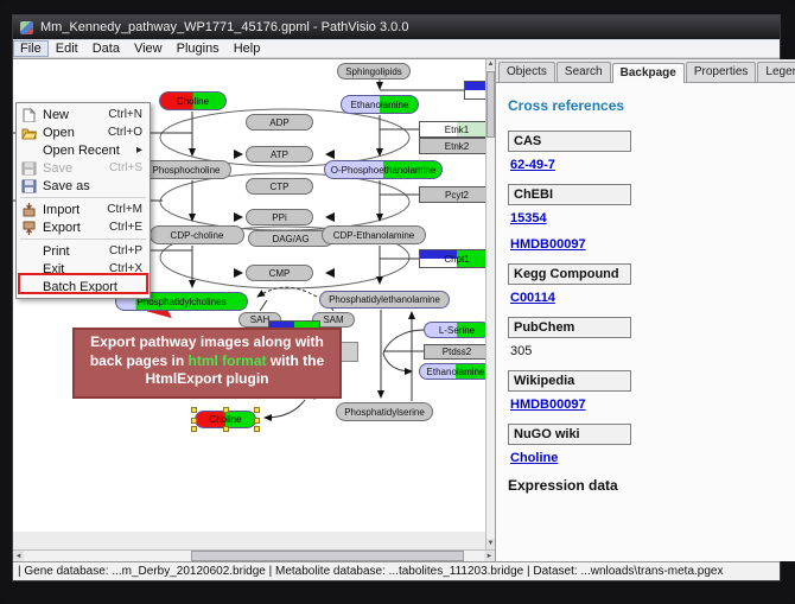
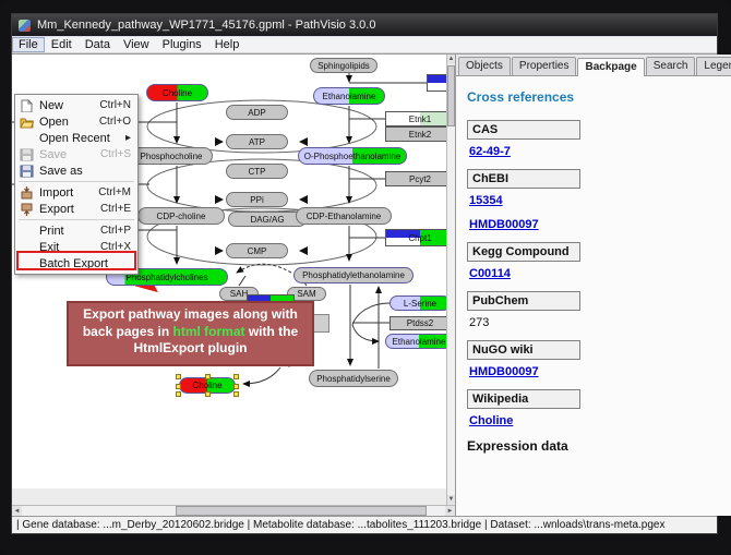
  Mm_Kennedy_pathway_WP1771_45176.gpml - PathVisio 3.0.0
  File
  Edit
  Data
  View
  Plugins
  Help
  Sphingolipids
  Choline
  Ethanolamine
  ADP
  Etnk1
  Etnk2
  ATP
  Phosphocholine
  O-Phosphoethanolamine
  CTP
  Pcyt2
  PPi
  CDP-choline
  DAG/AG
  CDP-Ethanolamine
  Chpt1
  CMP
  Phosphatidylcholines
  SAH
  SAM
  Phosphatidylethanolamine
  L-Serine
  Ptdss2
  Ethanolamine
  Phosphatidylserine
  Choline
  Export pathway images along with back pages in html format with the HtmlExport plugin
  Objects
- Search
+ Properties
  Backpage
- Properties
+ Search
  Cross references
  CAS
  62-49-7
  ChEBI
  15354
  HMDB00097
  Kegg Compound
  C00114
  PubChem
- 305
+ 273
- Wikipedia
+ NuGO wiki
  HMDB00097
- NuGO wiki
+ Wikipedia
  Choline
  Expression data
  New
  Ctrl+N
  Open
  Ctrl+O
  Open Recent
  ▸
  Save
  Ctrl+S
  Save as
  Import
  Ctrl+M
  Export
  Ctrl+E
  Print
  Ctrl+P
  Exit
  Ctrl+X
  Batch Export
  | Gene database: ...m_Derby_20120602.bridge | Metabolite database: ...tabolites_111203.bridge | Dataset: ...wnloads\trans-meta.pgex
